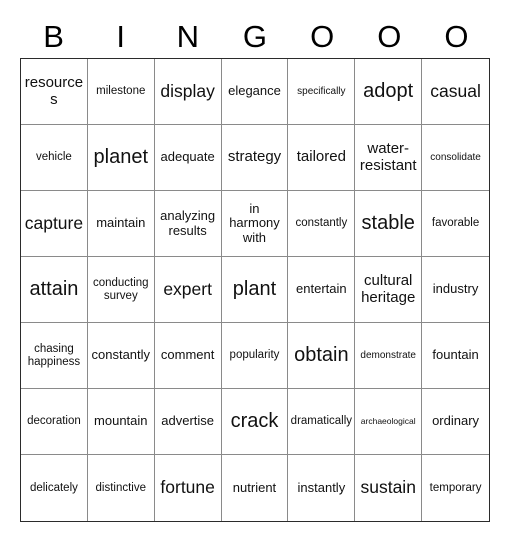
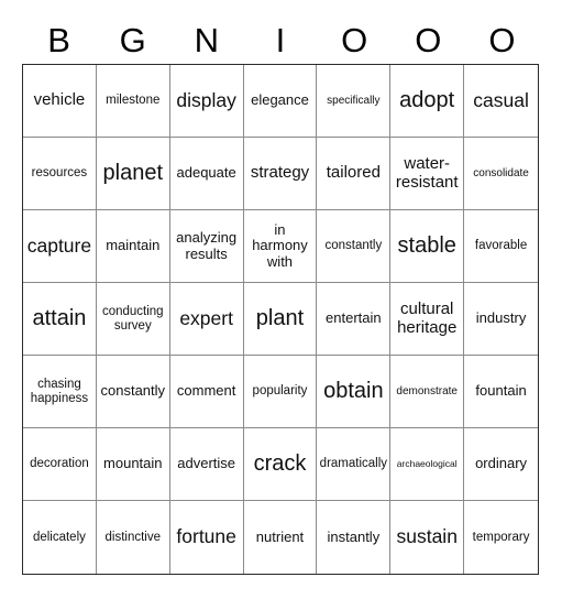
  B
- I
+ G
  N
- G
+ I
  O
  O
  O
- resources
+ vehicle
  milestone
  display
  elegance
  specifically
  adopt
  casual
- vehicle
+ resources
  planet
  adequate
  strategy
  tailored
  water-resistant
  consolidate
  capture
  maintain
  analyzing results
  in harmony with
  constantly
  stable
  favorable
  attain
  conducting survey
  expert
  plant
  entertain
  cultural heritage
  industry
  chasing happiness
  constantly
  comment
  popularity
  obtain
  demonstrate
  fountain
  decoration
  mountain
  advertise
  crack
  dramatically
  archaeological
  ordinary
  delicately
  distinctive
  fortune
  nutrient
  instantly
  sustain
  temporary
